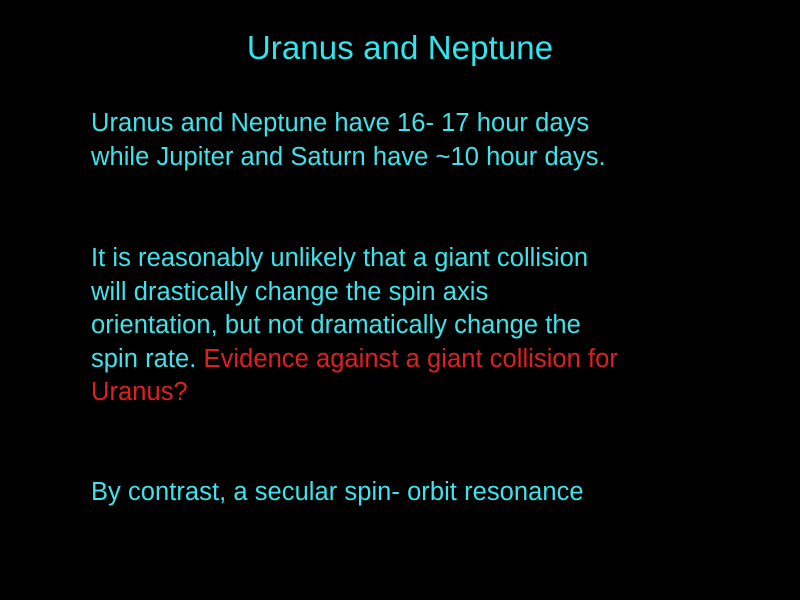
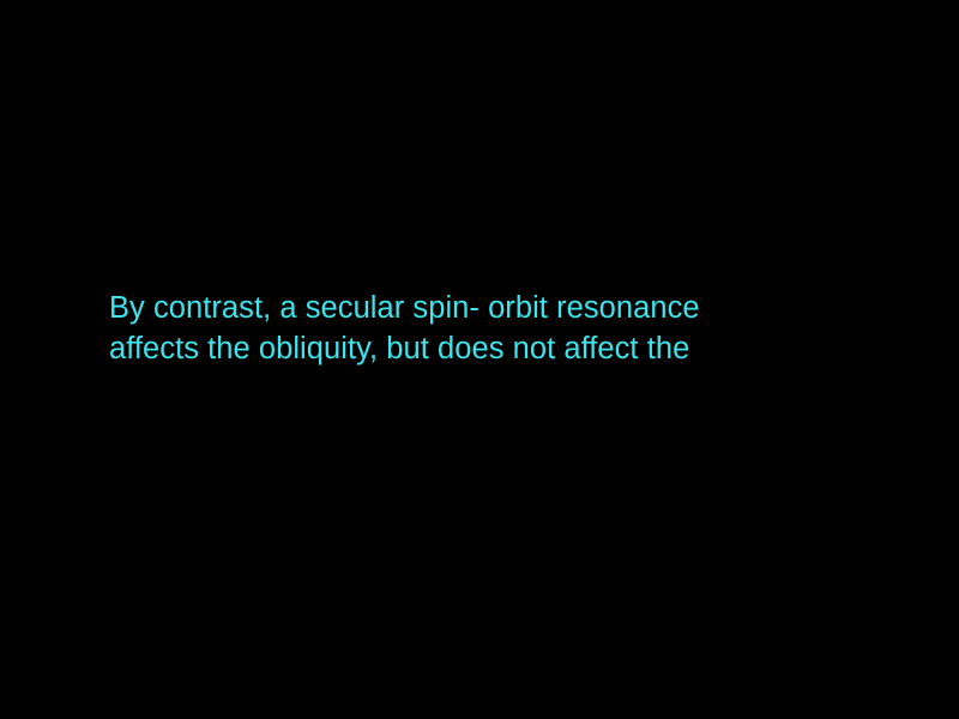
- Uranus and Neptune
- Uranus and Neptune have 16- 17 hour days
- while Jupiter and Saturn have ~10 hour days.
- It is reasonably unlikely that a giant collision
- will drastically change the spin axis
- orientation, but not dramatically change the
- spin rate. Evidence against a giant collision for
- Uranus?
  By contrast, a secular spin- orbit resonance
+ affects the obliquity, but does not affect the
